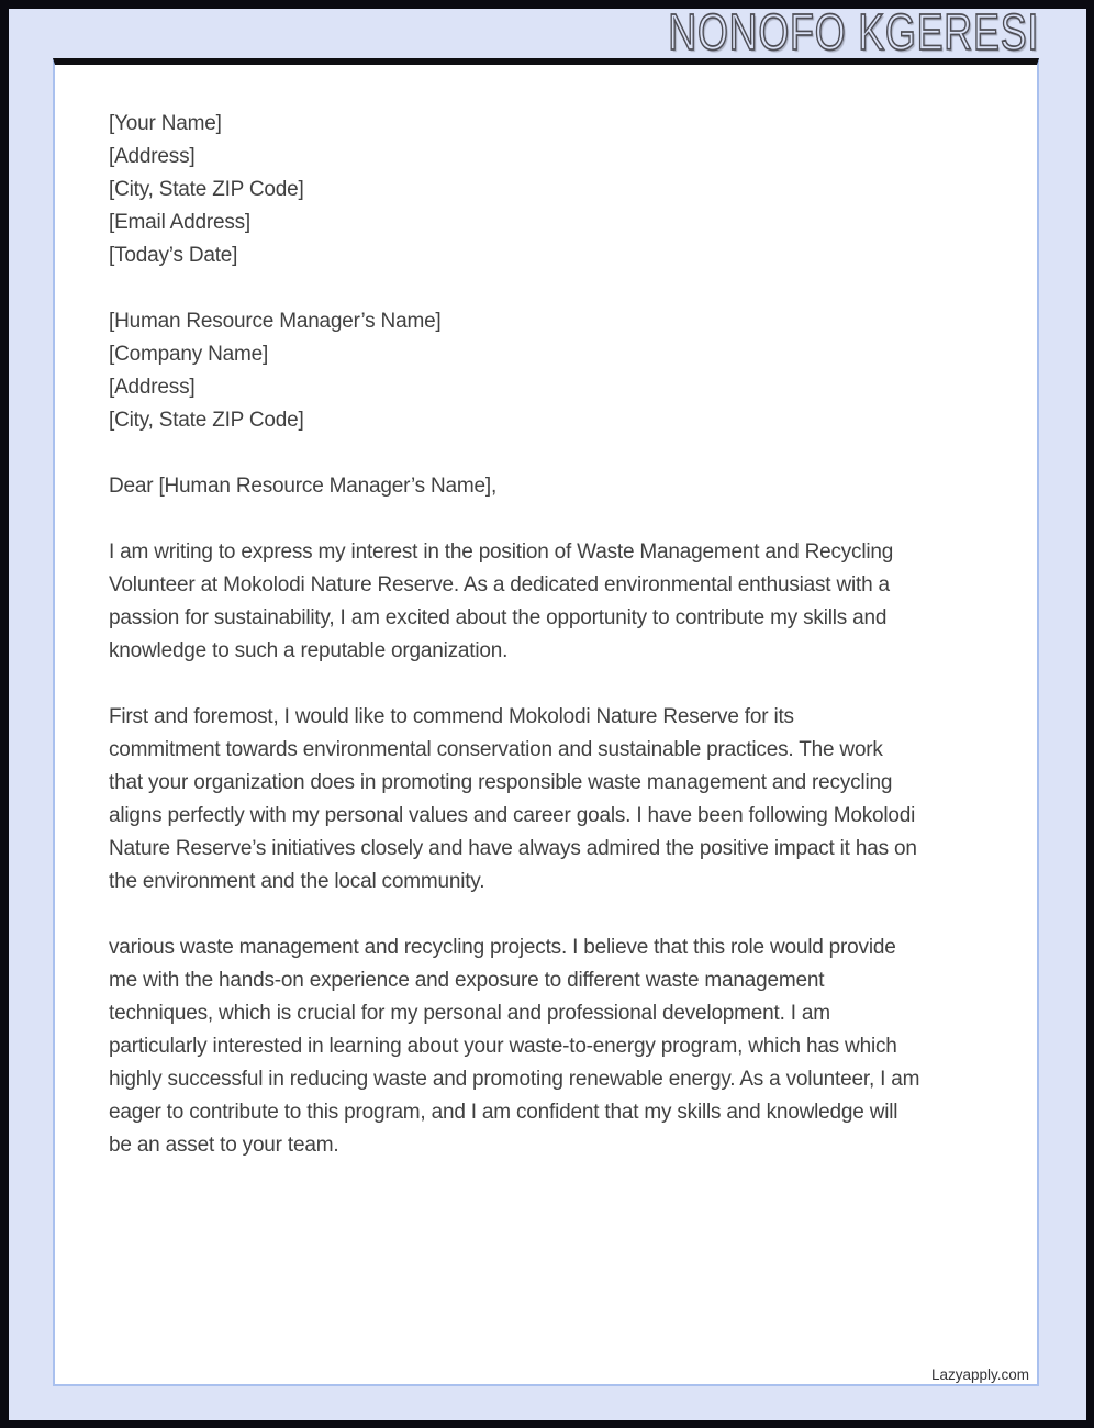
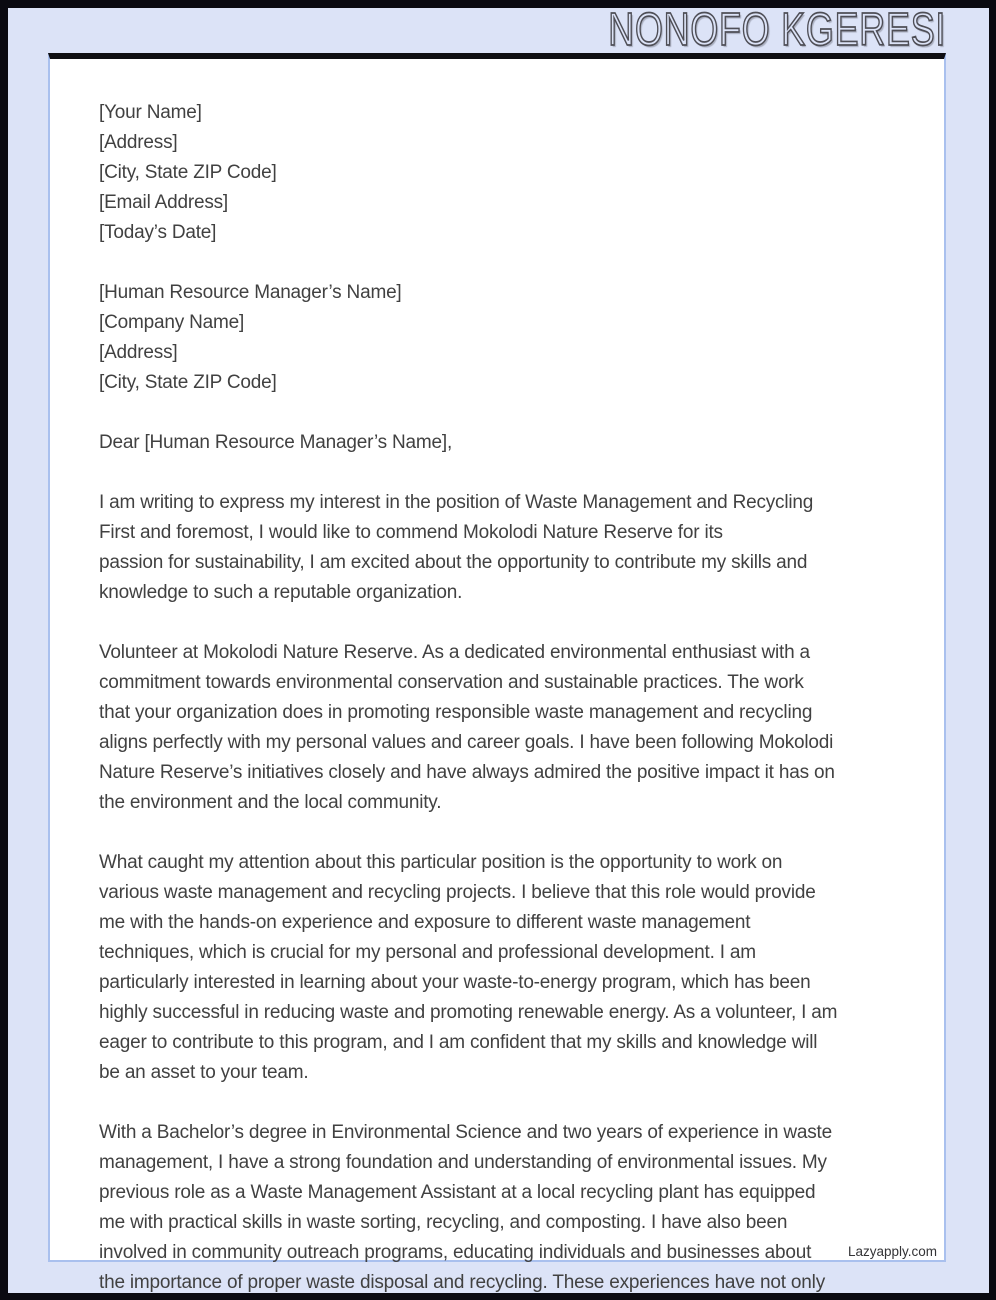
  NONOFO KGERESI
  [Your Name]
  [Address]
  [City, State ZIP Code]
  [Email Address]
  [Today’s Date]
  [Human Resource Manager’s Name]
  [Company Name]
  [Address]
  [City, State ZIP Code]
  Dear [Human Resource Manager’s Name],
  I am writing to express my interest in the position of Waste Management and Recycling
- Volunteer at Mokolodi Nature Reserve. As a dedicated environmental enthusiast with a
+ First and foremost, I would like to commend Mokolodi Nature Reserve for its
  passion for sustainability, I am excited about the opportunity to contribute my skills and
  knowledge to such a reputable organization.
- First and foremost, I would like to commend Mokolodi Nature Reserve for its
+ Volunteer at Mokolodi Nature Reserve. As a dedicated environmental enthusiast with a
  commitment towards environmental conservation and sustainable practices. The work
  that your organization does in promoting responsible waste management and recycling
  aligns perfectly with my personal values and career goals. I have been following Mokolodi
  Nature Reserve’s initiatives closely and have always admired the positive impact it has on
  the environment and the local community.
+ What caught my attention about this particular position is the opportunity to work on
  various waste management and recycling projects. I believe that this role would provide
  me with the hands-on experience and exposure to different waste management
  techniques, which is crucial for my personal and professional development. I am
- particularly interested in learning about your waste-to-energy program, which has which
+ particularly interested in learning about your waste-to-energy program, which has been
  highly successful in reducing waste and promoting renewable energy. As a volunteer, I am
  eager to contribute to this program, and I am confident that my skills and knowledge will
  be an asset to your team.
+ With a Bachelor’s degree in Environmental Science and two years of experience in waste
+ management, I have a strong foundation and understanding of environmental issues. My
+ previous role as a Waste Management Assistant at a local recycling plant has equipped
+ me with practical skills in waste sorting, recycling, and composting. I have also been
+ involved in community outreach programs, educating individuals and businesses about
+ the importance of proper waste disposal and recycling. These experiences have not only
  Lazyapply.com
